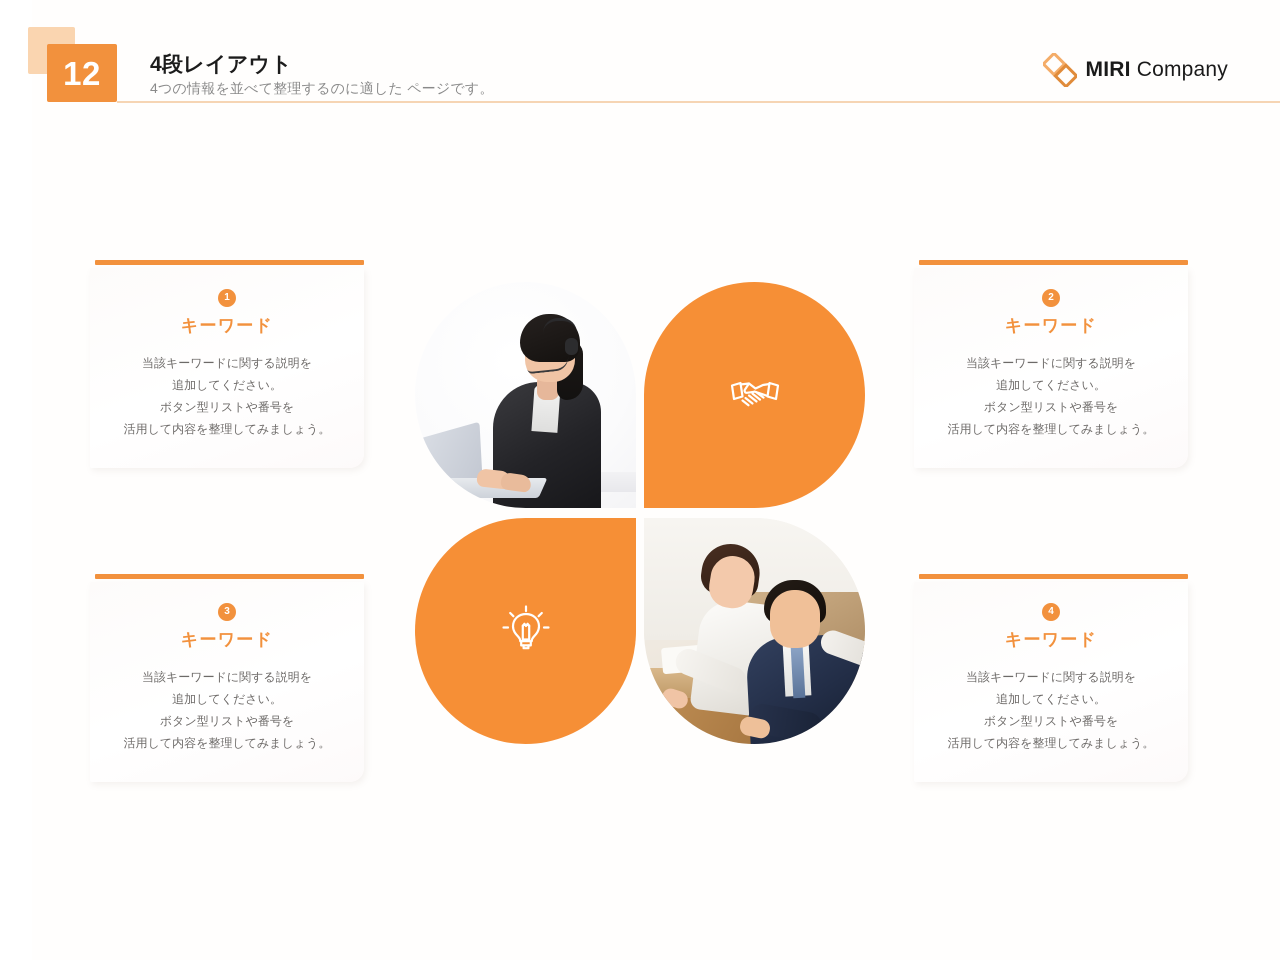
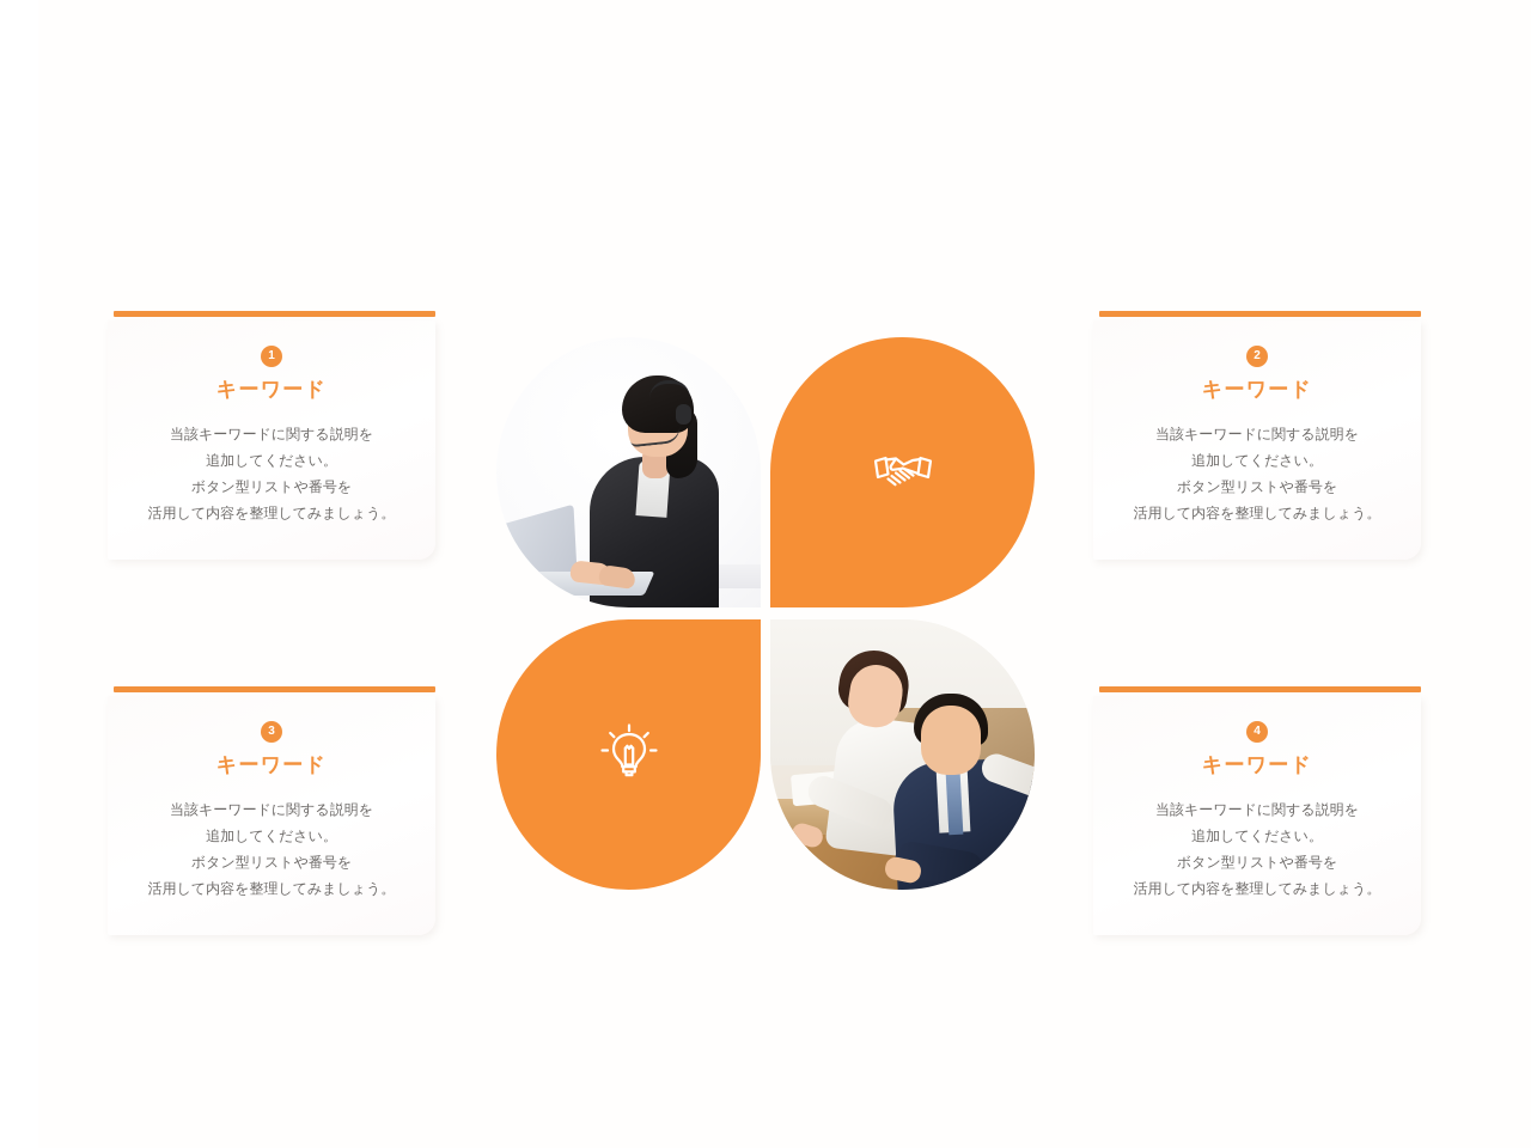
- 12
- 4段レイアウト
- 4つの情報を並べて整理するのに適した ページです。
- MIRI Company
  1
  キーワード
  当該キーワードに関する説明を
  追加してください。
  ボタン型リストや番号を
  活用して内容を整理してみましょう。
  2
  キーワード
  当該キーワードに関する説明を
  追加してください。
  ボタン型リストや番号を
  活用して内容を整理してみましょう。
  3
  キーワード
  当該キーワードに関する説明を
  追加してください。
  ボタン型リストや番号を
  活用して内容を整理してみましょう。
  4
  キーワード
  当該キーワードに関する説明を
  追加してください。
  ボタン型リストや番号を
  活用して内容を整理してみましょう。
